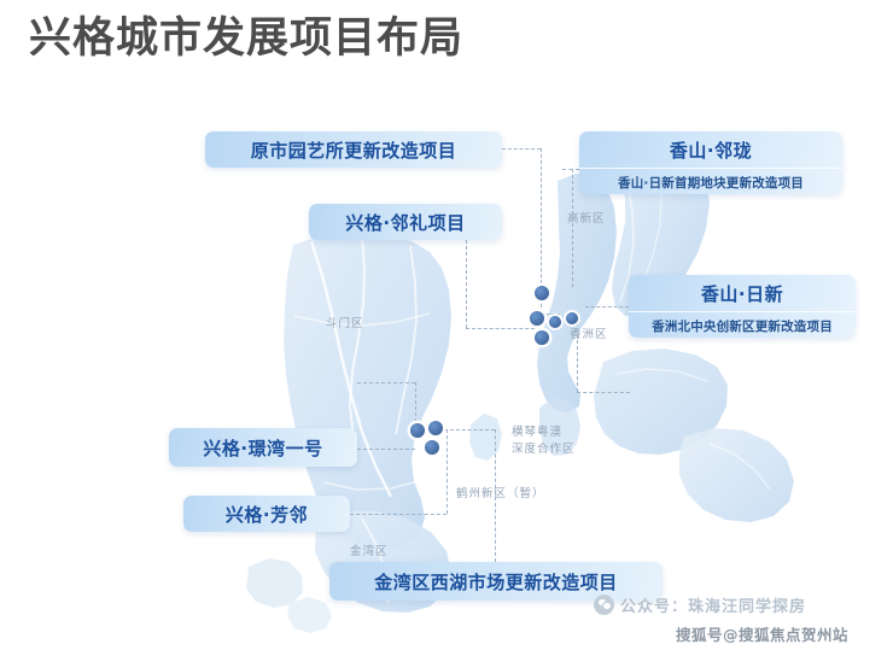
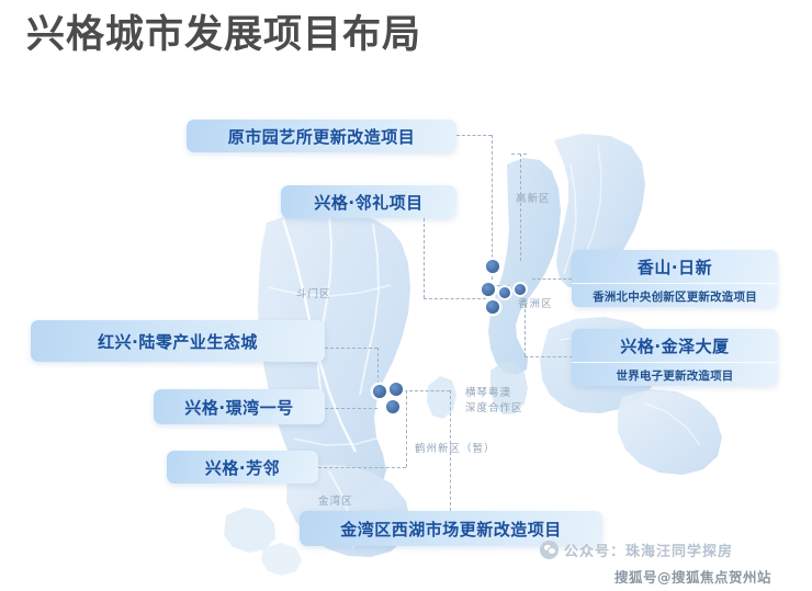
  兴格城市发展项目布局
  斗门区
  高新区
  香洲区
  横琴粤澳
  深度合作区
  鹤州新区（暂）
  金湾区
  原市园艺所更新改造项目
  兴格·邻礼项目
+ 红兴·陆零产业生态城
  兴格·璟湾一号
  兴格·芳邻
  金湾区西湖市场更新改造项目
- 香山·邻珑
- 香山·日新首期地块更新改造项目
  香山·日新
  香洲北中央创新区更新改造项目
+ 兴格·金泽大厦
+ 世界电子更新改造项目
  公众号：珠海汪同学探房
  搜狐号@搜狐焦点贺州站
